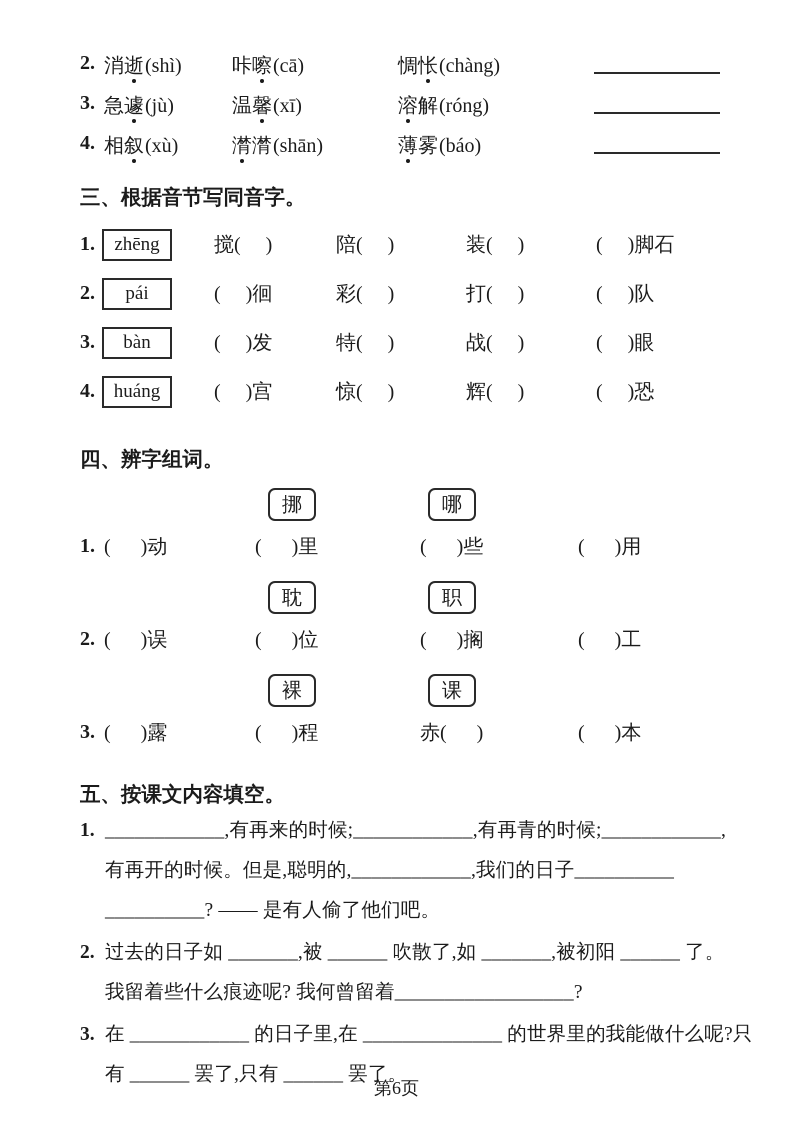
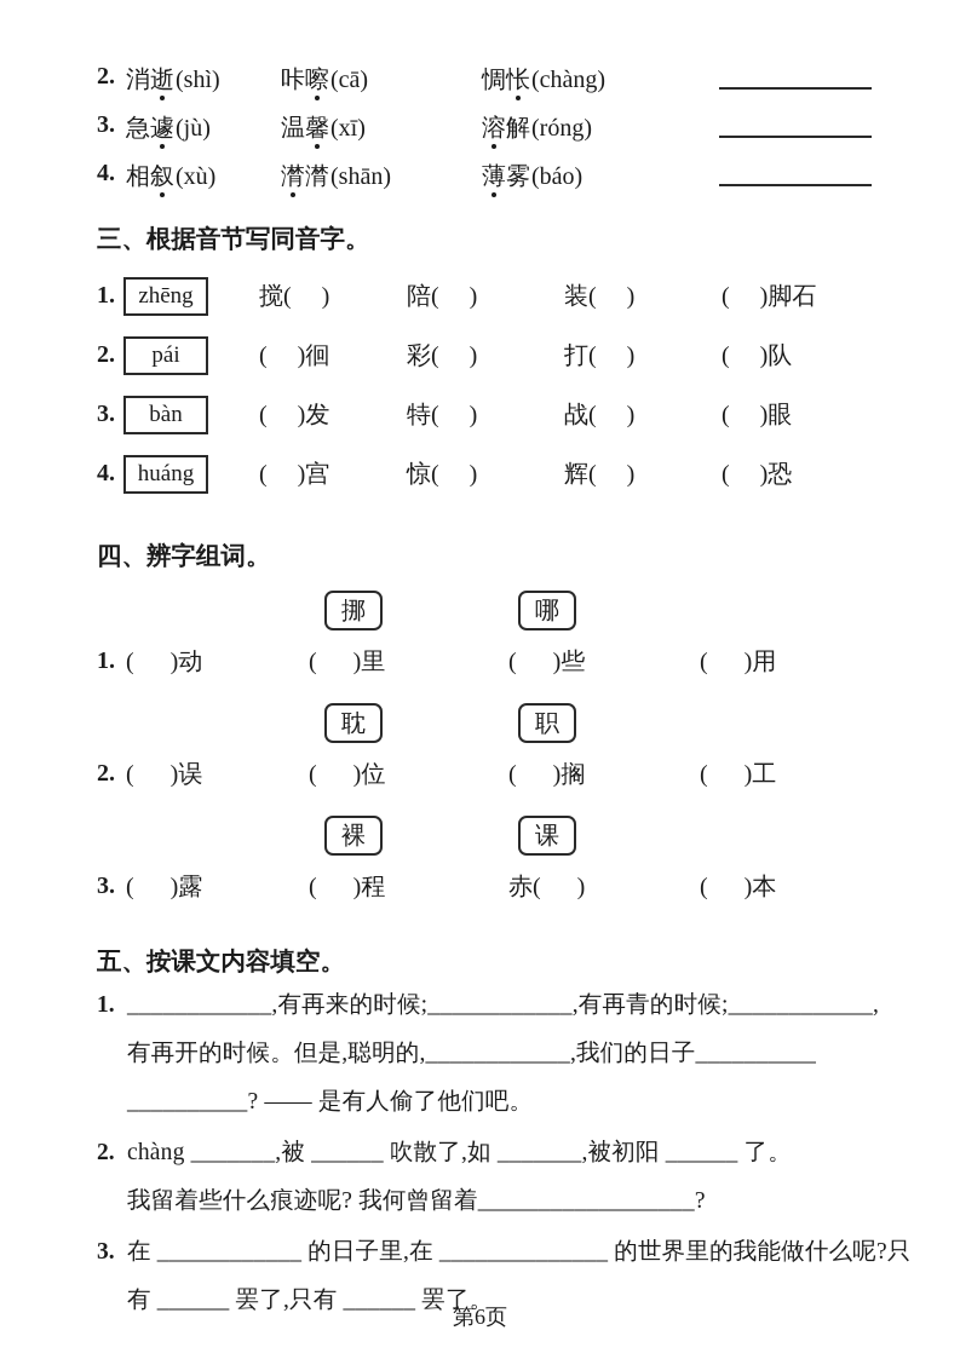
  2.
  消逝(shì)
  咔嚓(cā)
  惆怅(chàng)
  3.
  急遽(jù)
  温馨(xī)
  溶解(róng)
  4.
  相叙(xù)
  潸潸(shān)
  薄雾(báo)
  三、根据音节写同音字。
  1.
  zhēng
  搅( )
  陪( )
  装( )
  ( )脚石
  2.
  pái
  ( )徊
  彩( )
  打( )
  ( )队
  3.
  bàn
  ( )发
  特( )
  战( )
  ( )眼
  4.
  huáng
  ( )宫
  惊( )
  辉( )
  ( )恐
  四、辨字组词。
  挪
  哪
  1.
  ( )动
  ( )里
  ( )些
  ( )用
  耽
  职
  2.
  ( )误
  ( )位
  ( )搁
  ( )工
  裸
  课
  3.
  ( )露
  ( )程
  赤( )
  ( )本
  五、按课文内容填空。
  1.
  ____________,有再来的时候;____________,有再青的时候;____________,
  有再开的时候。但是,聪明的,____________,我们的日子__________
  __________? —— 是有人偷了他们吧。
  2.
- 过去的日子如 _______,被 ______ 吹散了,如 _______,被初阳 ______ 了。
+ chàng _______,被 ______ 吹散了,如 _______,被初阳 ______ 了。
  我留着些什么痕迹呢? 我何曾留着__________________?
  3.
  在 ____________ 的日子里,在 ______________ 的世界里的我能做什么呢?只
  有 ______ 罢了,只有 ______ 罢了。
  第6页
